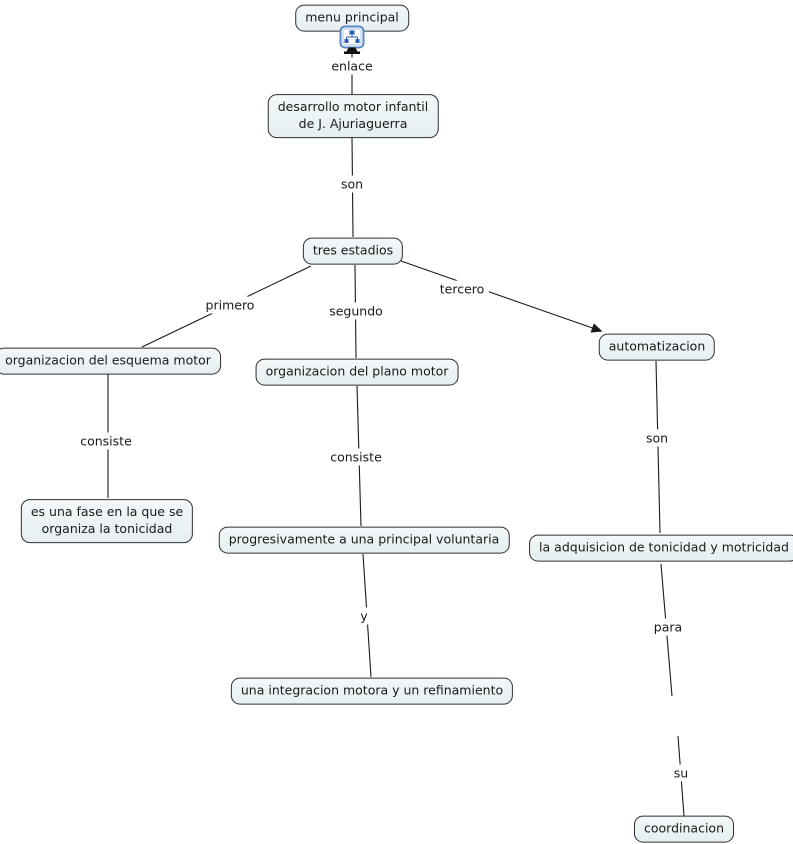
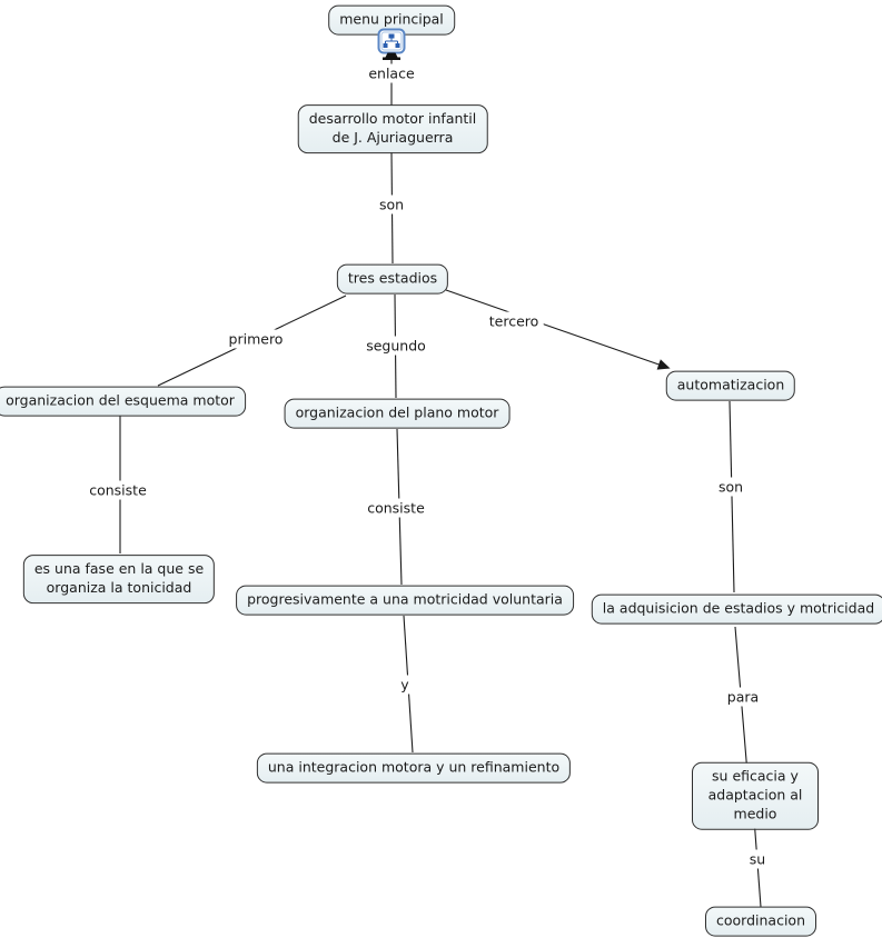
  enlace
  son
  primero
  segundo
  tercero
  consiste
  consiste
  son
  y
  para
  su
  menu principal
  desarrollo motor infantil
  de J. Ajuriaguerra
  tres estadios
  organizacion del esquema motor
  organizacion del plano motor
  automatizacion
  es una fase en la que se
  organiza la tonicidad
- progresivamente a una principal voluntaria
+ progresivamente a una motricidad voluntaria
- la adquisicion de tonicidad y motricidad
+ la adquisicion de estadios y motricidad
  una integracion motora y un refinamiento
+ su eficacia y adaptacion al
+ medio
  coordinacion
